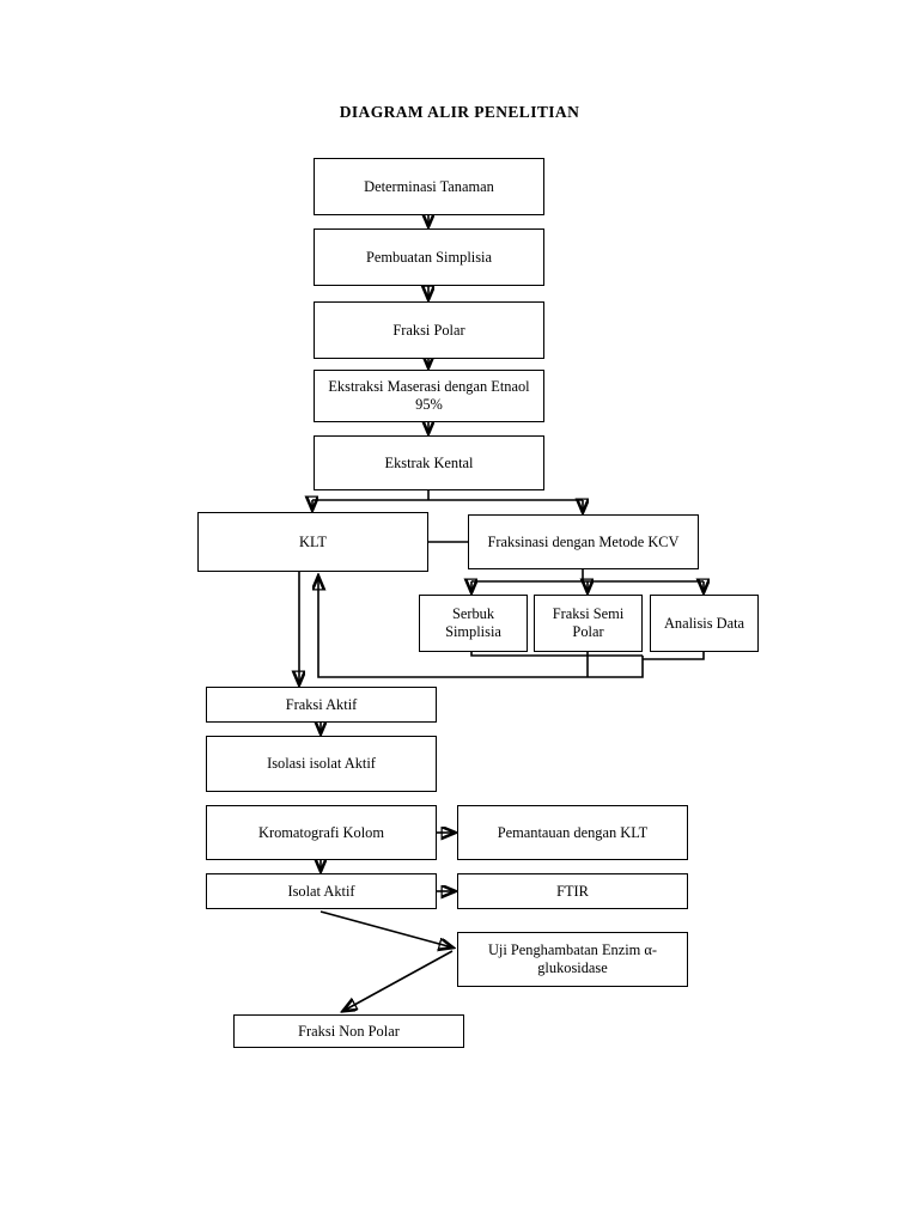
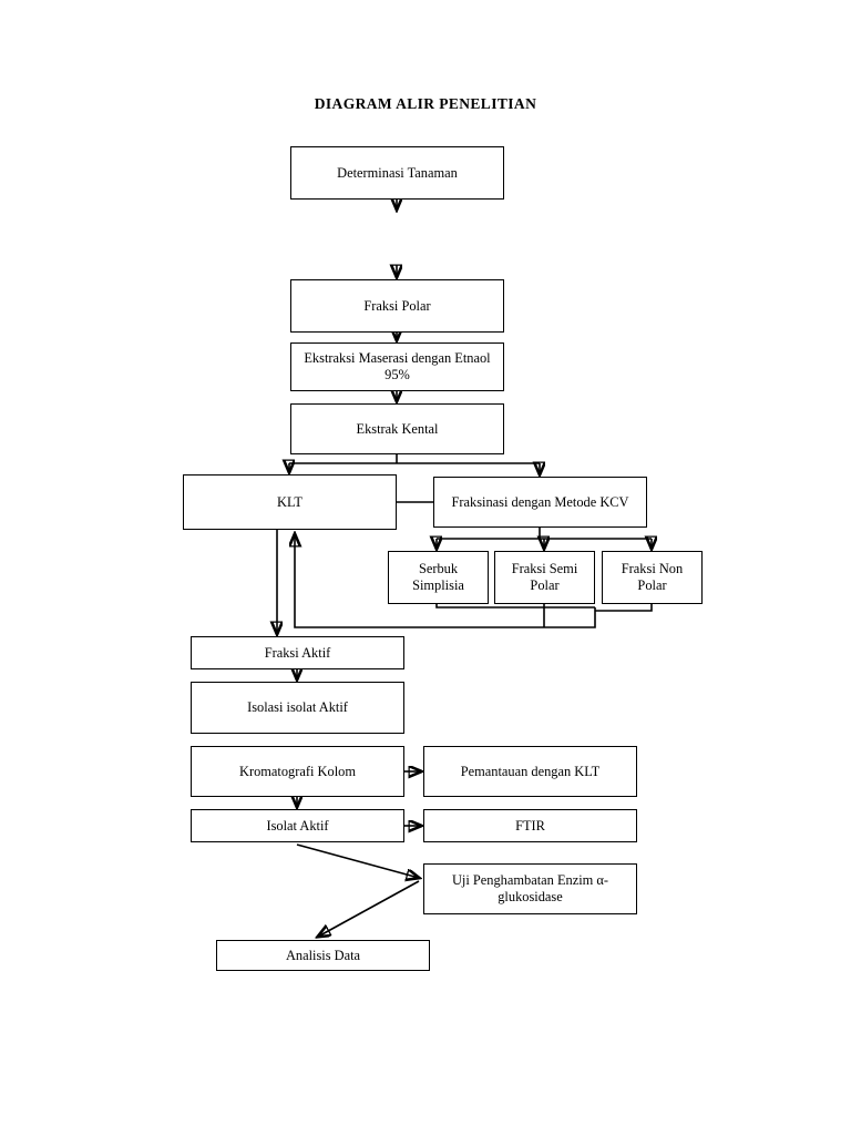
  DIAGRAM ALIR PENELITIAN
  Determinasi Tanaman
- Pembuatan Simplisia
  Fraksi Polar
  Ekstraksi Maserasi dengan Etnaol 95%
  Ekstrak Kental
  KLT
  Fraksinasi dengan Metode KCV
  Serbuk Simplisia
  Fraksi Semi Polar
- Analisis Data
+ Fraksi Non Polar
  Fraksi Aktif
  Isolasi isolat Aktif
  Kromatografi Kolom
  Pemantauan dengan KLT
  Isolat Aktif
  FTIR
  Uji Penghambatan Enzim α-glukosidase
- Fraksi Non Polar
+ Analisis Data
